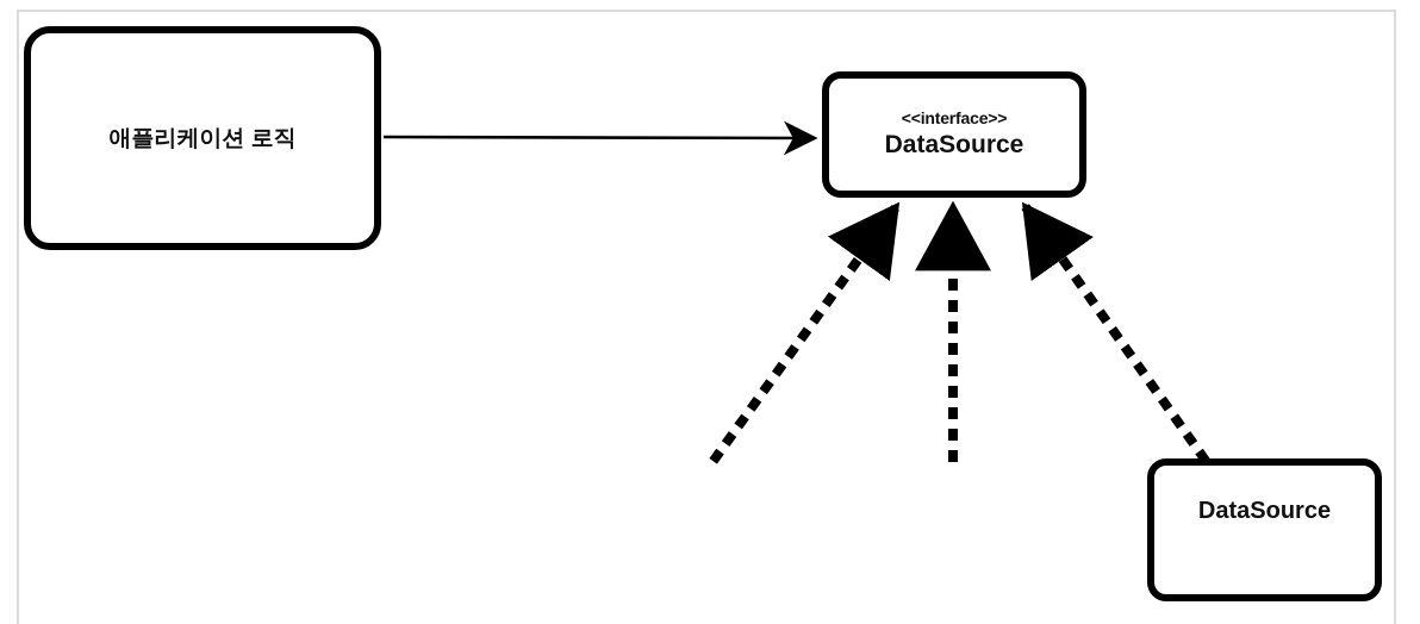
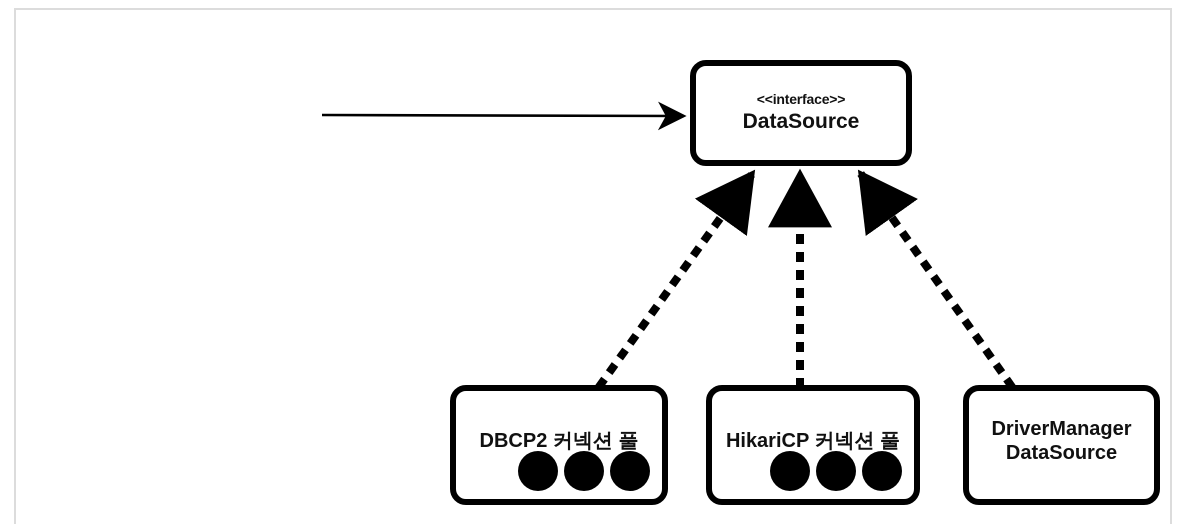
- 애플리케이션 로직
  <<interface>>
  DataSource
+ DBCP2 커넥션 풀
+ HikariCP 커넥션 풀
+ DriverManager
  DataSource
